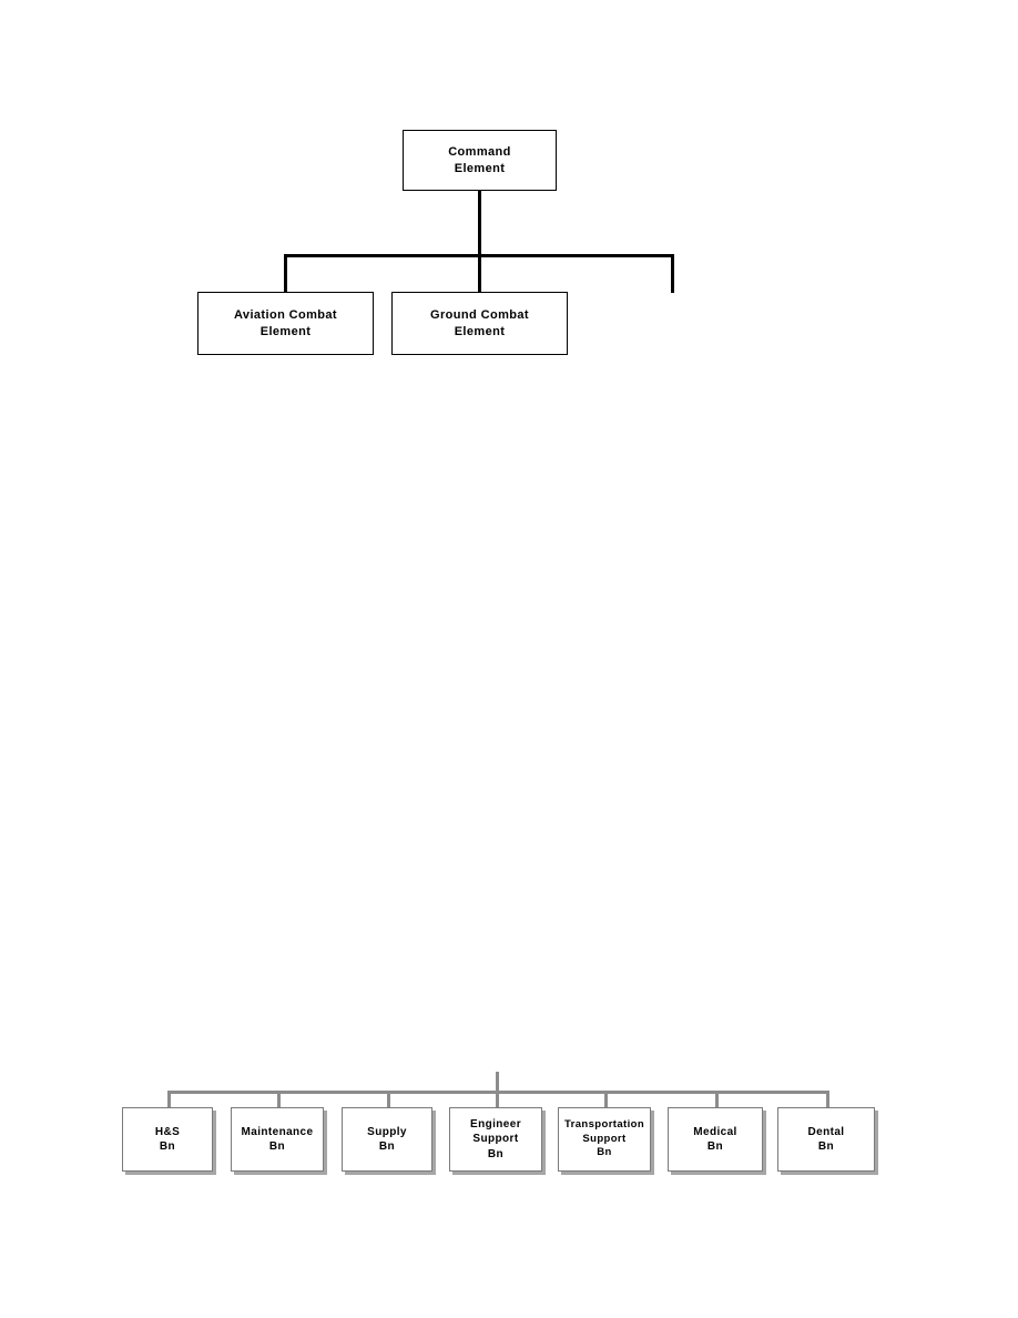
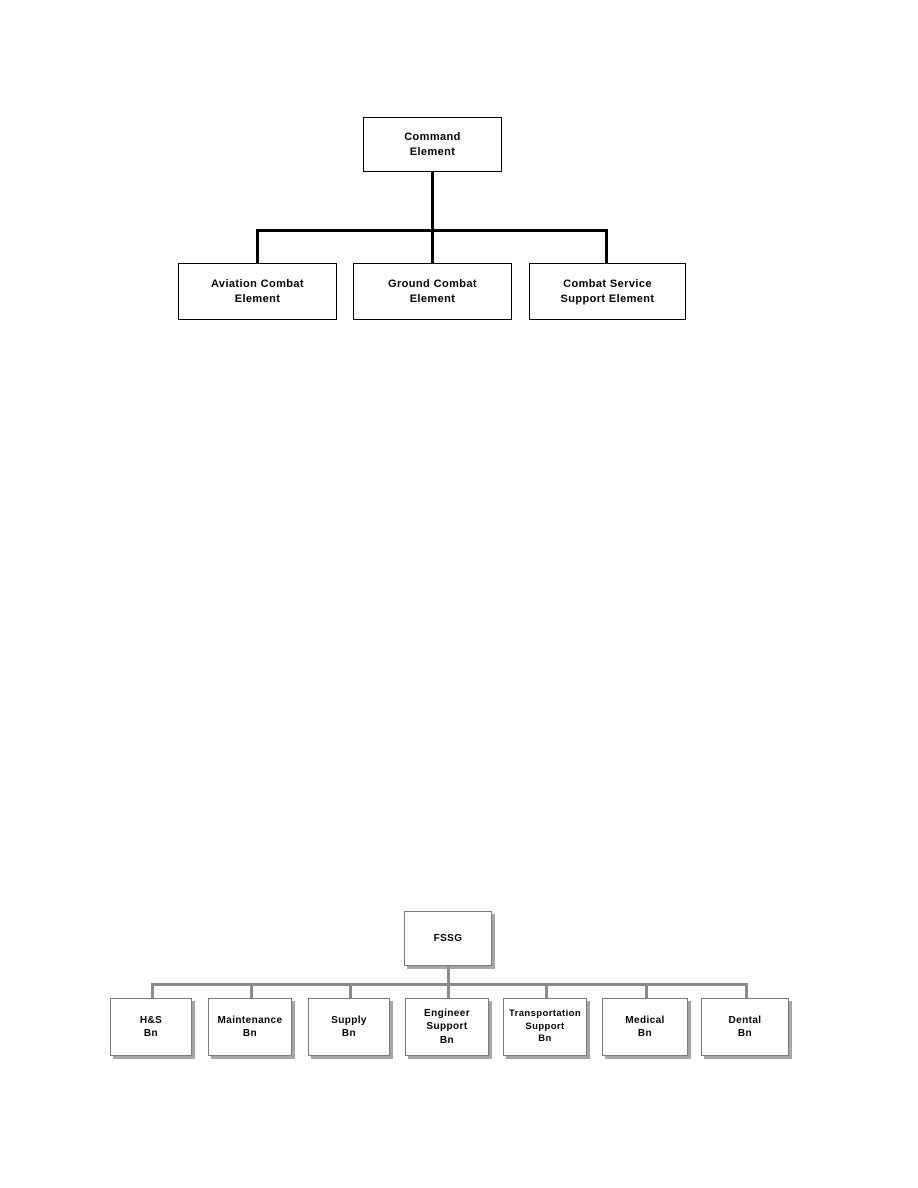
  Command
  Element
  Aviation Combat
  Element
  Ground Combat
  Element
+ Combat Service
+ Support Element
+ FSSG
  H&S
  Bn
  Maintenance
  Bn
  Supply
  Bn
  Engineer
  Support
  Bn
  Transportation
  Support
  Bn
  Medical
  Bn
  Dental
  Bn
